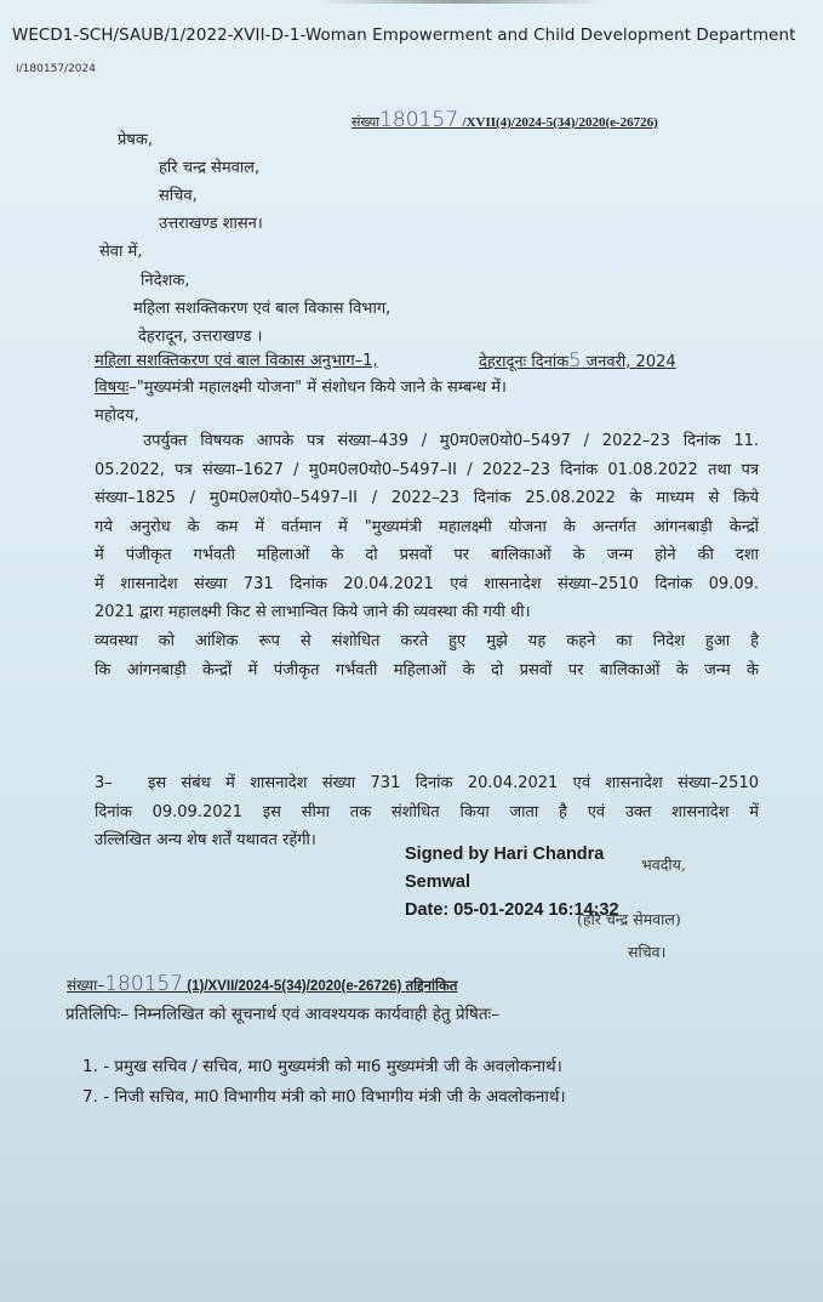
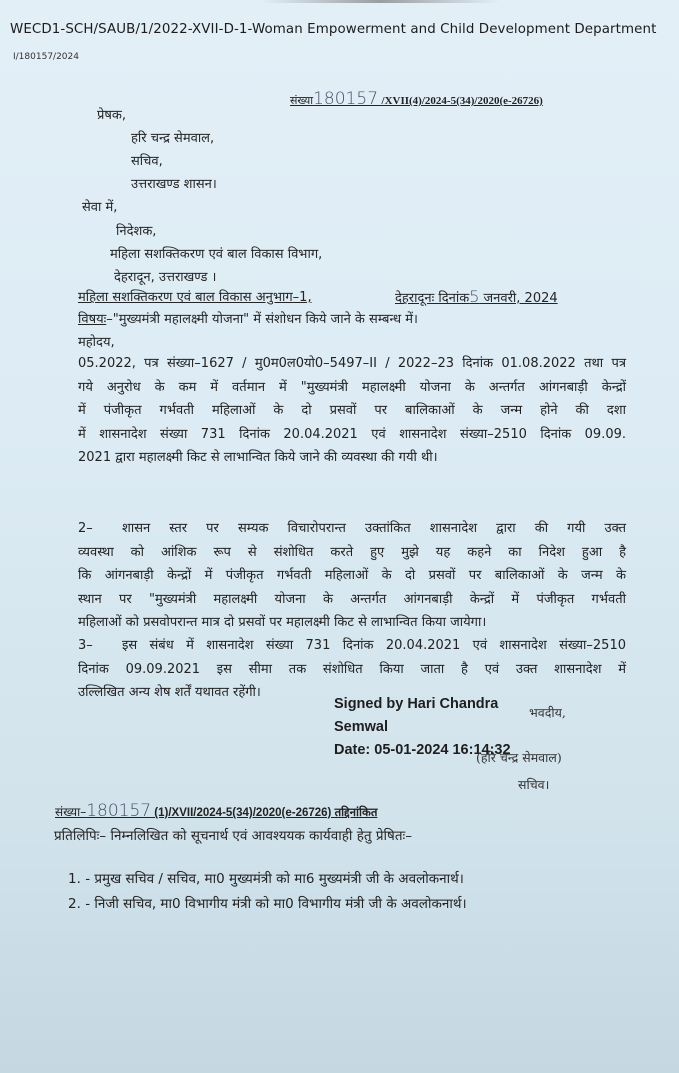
  WECD1-SCH/SAUB/1/2022-XVII-D-1-Woman Empowerment and Child Development Department
  I/180157/2024
  संख्या180157 /XVII(4)/2024-5(34)/2020(e-26726)
  प्रेषक,
  हरि चन्द्र सेमवाल,
  सचिव,
  उत्तराखण्ड शासन।
  सेवा में,
  निदेशक,
  महिला सशक्तिकरण एवं बाल विकास विभाग,
  देहरादून, उत्तराखण्ड ।
  महिला सशक्तिकरण एवं बाल विकास अनुभाग–1,
  देहरादूनः दिनांक5 जनवरी, 2024
  विषयः–"मुख्यमंत्री महालक्ष्मी योजना" में संशोधन किये जाने के सम्बन्ध में।
  महोदय,
- उपर्युक्त विषयक आपके पत्र संख्या–439 / मु0म0ल0यो0–5497 / 2022–23 दिनांक 11.
  05.2022, पत्र संख्या–1627 / मु0म0ल0यो0–5497–II / 2022–23 दिनांक 01.08.2022 तथा पत्र
- संख्या–1825 / मु0म0ल0यो0–5497–II / 2022–23 दिनांक 25.08.2022 के माध्यम से किये
  गये अनुरोध के कम में वर्तमान में "मुख्यमंत्री महालक्ष्मी योजना के अन्तर्गत आंगनबाड़ी केन्द्रों
  में पंजीकृत गर्भवती महिलाओं के दो प्रसवों पर बालिकाओं के जन्म होने की दशा
  में शासनादेश संख्या 731 दिनांक 20.04.2021 एवं शासनादेश संख्या–2510 दिनांक 09.09.
  2021 द्वारा महालक्ष्मी किट से लाभान्वित किये जाने की व्यवस्था की गयी थी।
+ 2–
+ शासन स्तर पर सम्यक विचारोपरान्त उक्तांकित शासनादेश द्वारा की गयी उक्त
  व्यवस्था को आंशिक रूप से संशोधित करते हुए मुझे यह कहने का निदेश हुआ है
  कि आंगनबाड़ी केन्द्रों में पंजीकृत गर्भवती महिलाओं के दो प्रसवों पर बालिकाओं के जन्म के
+ स्थान पर "मुख्यमंत्री महालक्ष्मी योजना के अन्तर्गत आंगनबाड़ी केन्द्रों में पंजीकृत गर्भवती
+ महिलाओं को प्रसवोपरान्त मात्र दो प्रसवों पर महालक्ष्मी किट से लाभान्वित किया जायेगा।
  3–
  इस संबंध में शासनादेश संख्या 731 दिनांक 20.04.2021 एवं शासनादेश संख्या–2510
  दिनांक 09.09.2021 इस सीमा तक संशोधित किया जाता है एवं उक्त शासनादेश में
  उल्लिखित अन्य शेष शर्तें यथावत रहेंगी।
  Signed by Hari Chandra
  Semwal
  Date: 05-01-2024 16:14:32
  भवदीय,
  (हरि चन्द्र सेमवाल)
  सचिव।
  संख्या–180157 (1)/XVII/2024-5(34)/2020(e-26726) तद्दिनांकित
  प्रतिलिपिः– निम्नलिखित को सूचनार्थ एवं आवश्ययक कार्यवाही हेतु प्रेषितः–
  1. - प्रमुख सचिव / सचिव, मा0 मुख्यमंत्री को मा6 मुख्यमंत्री जी के अवलोकनार्थ।
- 7. - निजी सचिव, मा0 विभागीय मंत्री को मा0 विभागीय मंत्री जी के अवलोकनार्थ।
+ 2. - निजी सचिव, मा0 विभागीय मंत्री को मा0 विभागीय मंत्री जी के अवलोकनार्थ।
